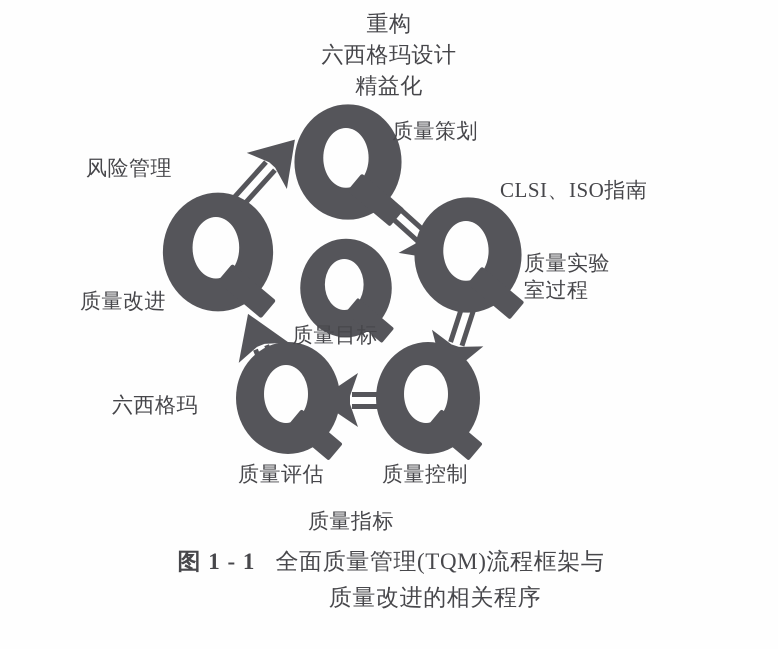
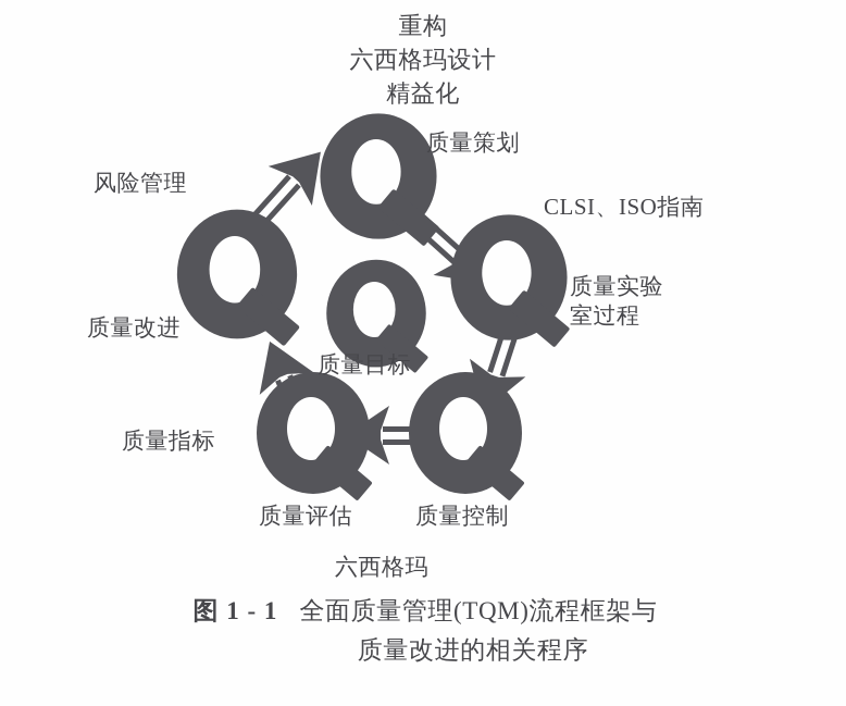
  重构
  六西格玛设计
  精益化
  质量策划
  CLSI、ISO指南
  质量实验
  室过程
  质量控制
- 质量指标
+ 六西格玛
  质量评估
- 六西格玛
+ 质量指标
  质量改进
  风险管理
  质量目标
  图 1 - 1 全面质量管理(TQM)流程框架与
  质量改进的相关程序
